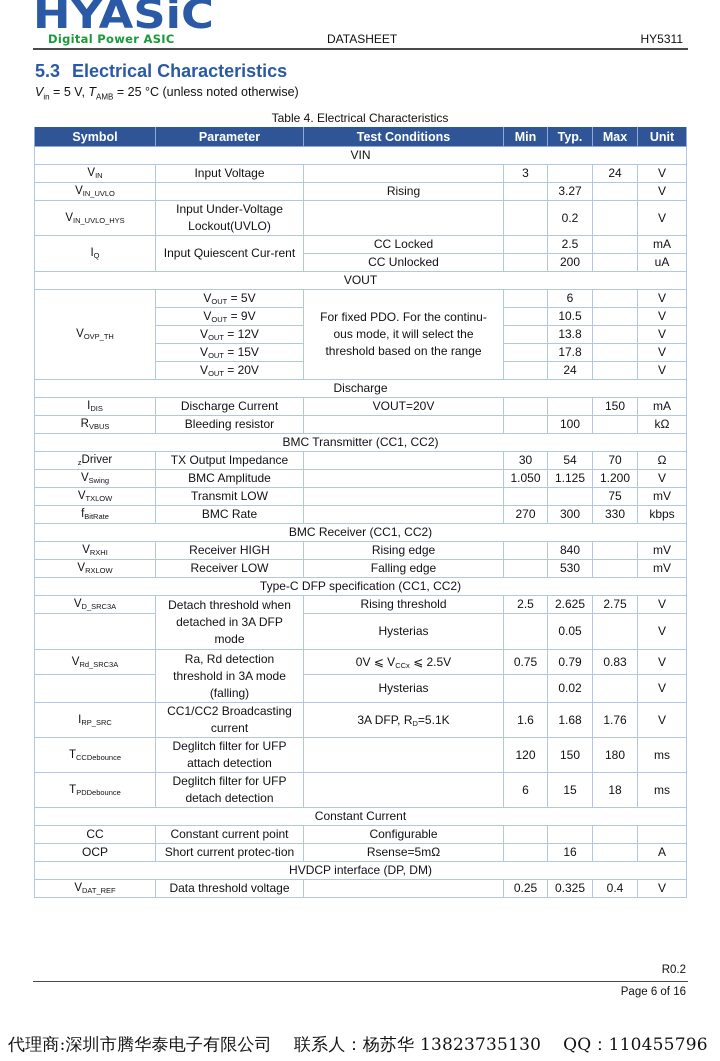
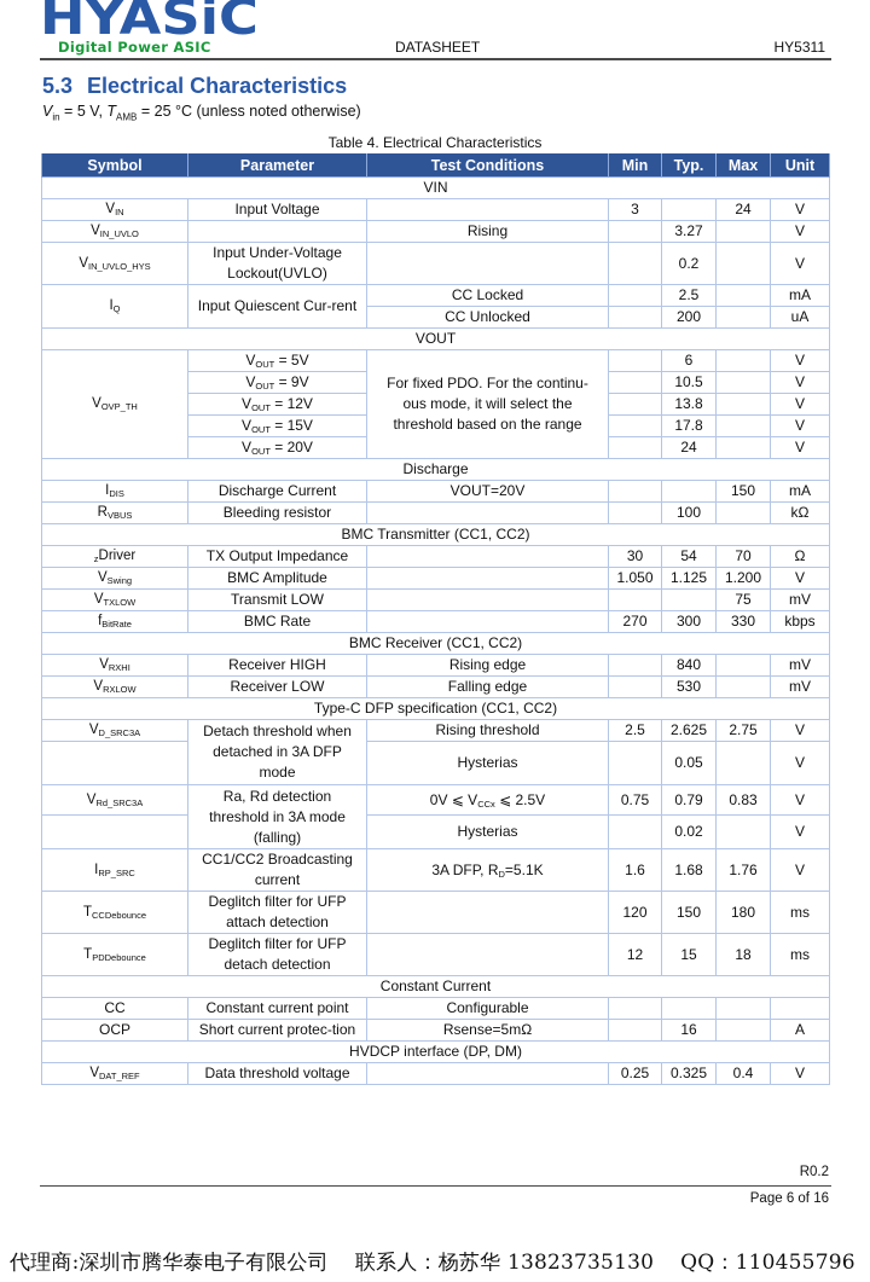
  HYASiC
  Digital Power ASIC
  DATASHEET
  HY5311
  5.3 Electrical Characteristics
  Vin = 5 V, TAMB = 25 °C (unless noted otherwise)
  Table 4. Electrical Characteristics
  Symbol	Parameter	Test Conditions	Min	Typ.	Max	Unit
  VIN
  VIN	Input Voltage		3		24	V
  VIN_UVLO		Rising		3.27		V
  VIN_UVLO_HYS	Input Under-Voltage Lockout(UVLO)			0.2		V
  IQ	Input Quiescent Cur-rent	CC Locked		2.5		mA
  CC Unlocked		200		uA
  VOUT
  VOVP_TH	VOUT = 5V	For fixed PDO. For the continu-ous mode, it will select the threshold based on the range		6		V
  VOUT = 9V		10.5		V
  VOUT = 12V		13.8		V
  VOUT = 15V		17.8		V
  VOUT = 20V		24		V
  Discharge
  IDIS	Discharge Current	VOUT=20V			150	mA
  RVBUS	Bleeding resistor			100		kΩ
  BMC Transmitter (CC1, CC2)
  zDriver	TX Output Impedance		30	54	70	Ω
  VSwing	BMC Amplitude		1.050	1.125	1.200	V
  VTXLOW	Transmit LOW				75	mV
  fBitRate	BMC Rate		270	300	330	kbps
  BMC Receiver (CC1, CC2)
  VRXHI	Receiver HIGH	Rising edge		840		mV
  VRXLOW	Receiver LOW	Falling edge		530		mV
  Type-C DFP specification (CC1, CC2)
  VD_SRC3A	Detach threshold when detached in 3A DFP mode	Rising threshold	2.5	2.625	2.75	V
  	Hysterias		0.05		V
  VRd_SRC3A	Ra, Rd detection threshold in 3A mode (falling)	0V ⩽ VCCx ⩽ 2.5V	0.75	0.79	0.83	V
  	Hysterias		0.02		V
  IRP_SRC	CC1/CC2 Broadcasting current	3A DFP, RD=5.1K	1.6	1.68	1.76	V
  TCCDebounce	Deglitch filter for UFP attach detection		120	150	180	ms
- TPDDebounce	Deglitch filter for UFP detach detection		6	15	18	ms
+ TPDDebounce	Deglitch filter for UFP detach detection		12	15	18	ms
  Constant Current
  CC	Constant current point	Configurable
  OCP	Short current protec-tion	Rsense=5mΩ		16		A
  HVDCP interface (DP, DM)
  VDAT_REF	Data threshold voltage		0.25	0.325	0.4	V
  R0.2
  Page 6 of 16
  代理商:深圳市腾华泰电子有限公司 联系人：杨苏华 13823735130 QQ：110455796
